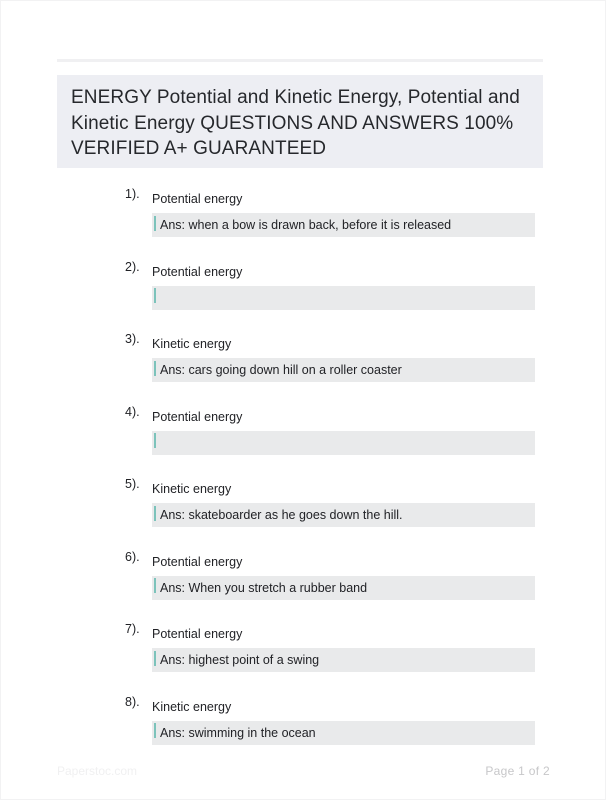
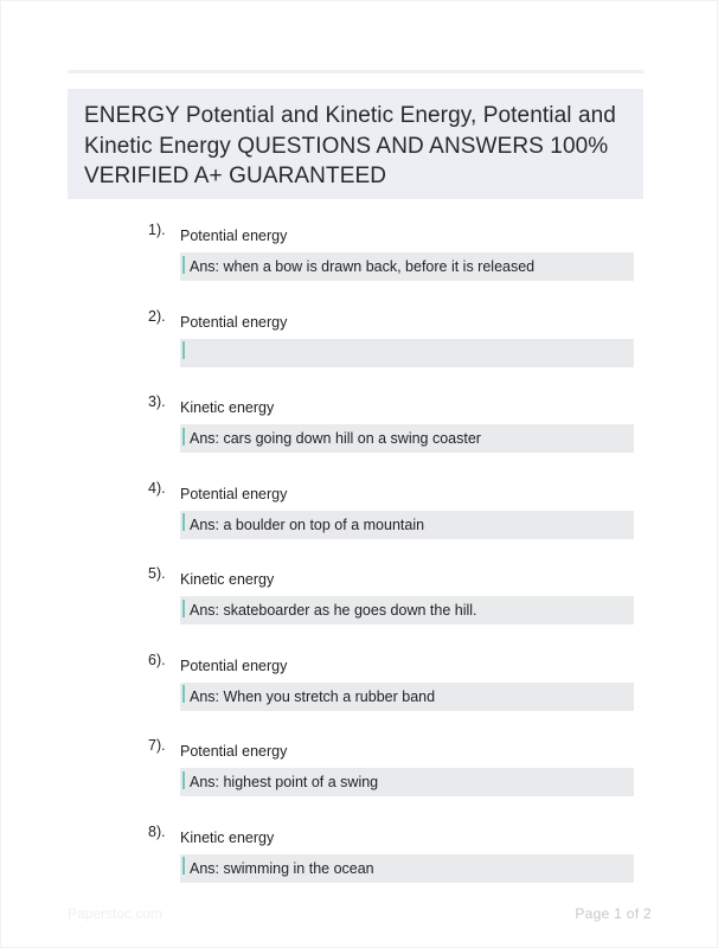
  ENERGY Potential and Kinetic Energy, Potential and Kinetic Energy QUESTIONS AND ANSWERS 100% VERIFIED A+ GUARANTEED
  1).
  Potential energy
  Ans: when a bow is drawn back, before it is released
  2).
  Potential energy
  3).
  Kinetic energy
- Ans: cars going down hill on a roller coaster
+ Ans: cars going down hill on a swing coaster
  4).
  Potential energy
+ Ans: a boulder on top of a mountain
  5).
  Kinetic energy
  Ans: skateboarder as he goes down the hill.
  6).
  Potential energy
  Ans: When you stretch a rubber band
  7).
  Potential energy
  Ans: highest point of a swing
  8).
  Kinetic energy
  Ans: swimming in the ocean
  Page 1 of 2
